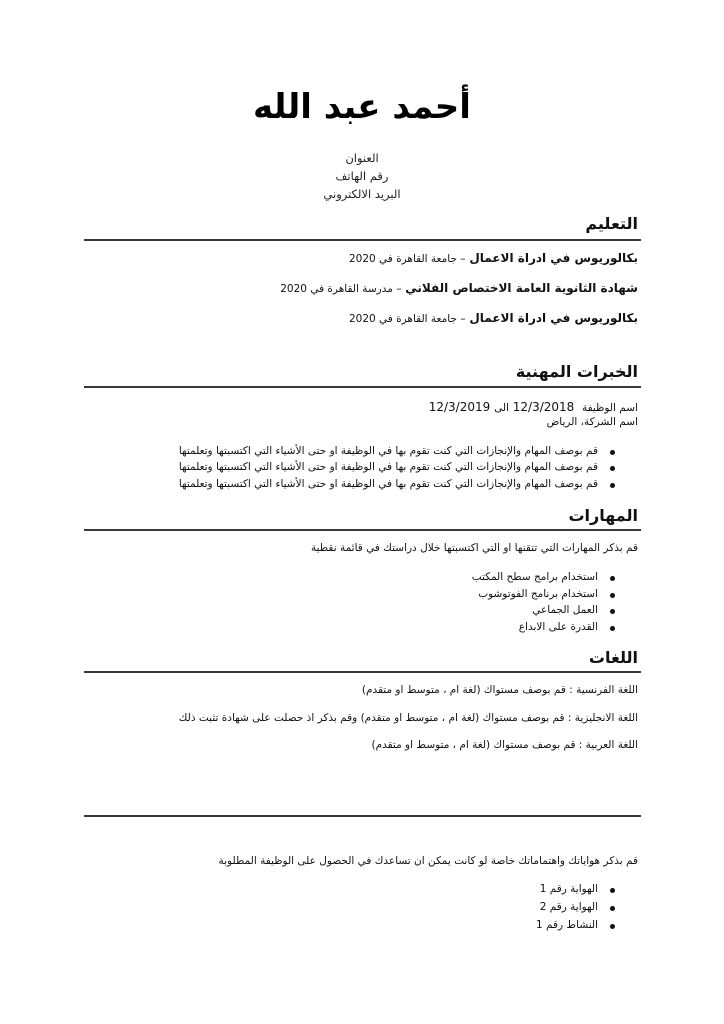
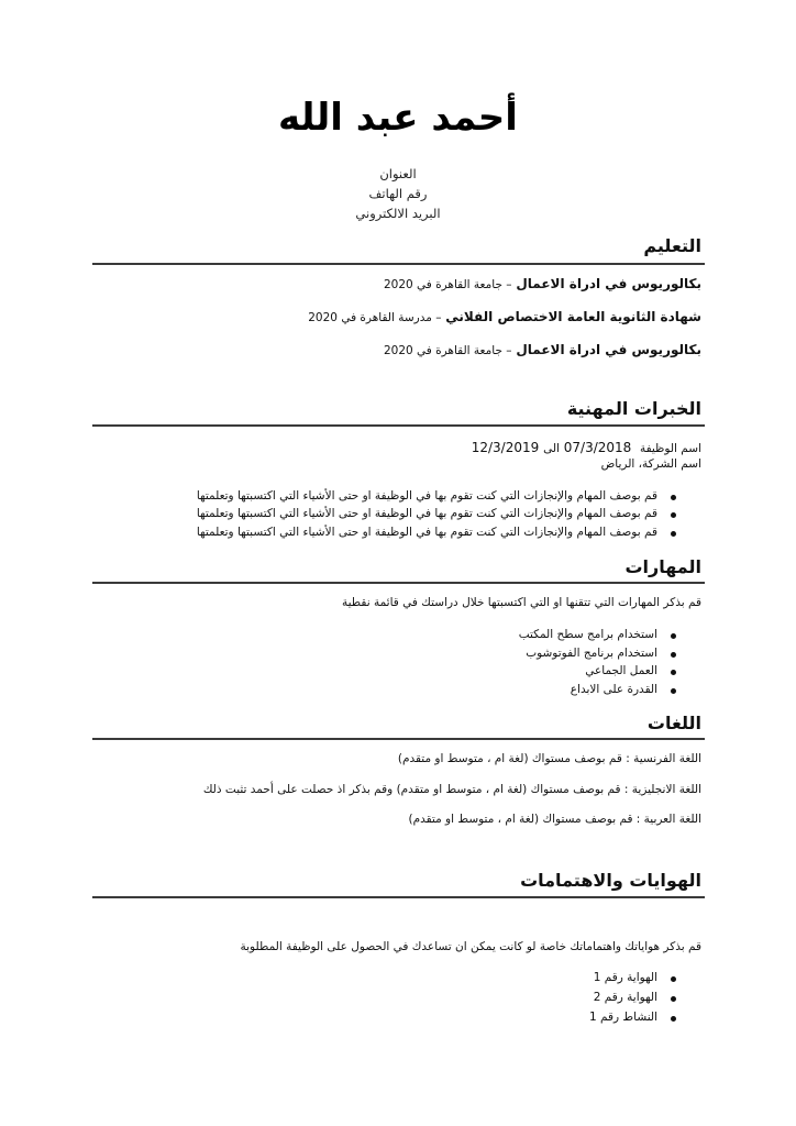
  أحمد عبد الله
  العنوان
  رقم الهاتف
  البريد الالكتروني
  التعليم
  بكالوريوس في ادراة الاعمال – جامعة القاهرة في 2020
  شهادة الثانوية العامة الاختصاص الفلاني – مدرسة القاهرة في 2020
  بكالوريوس في ادراة الاعمال – جامعة القاهرة في 2020
  الخبرات المهنية
- اسم الوظيفة 12/3/2018 الى 12/3/2019
+ اسم الوظيفة 07/3/2018 الى 12/3/2019
  اسم الشركة، الرياض
  قم بوصف المهام والإنجازات التي كنت تقوم بها في الوظيفة او حتى الأشياء التي اكتسبتها وتعلمتها
  قم بوصف المهام والإنجازات التي كنت تقوم بها في الوظيفة او حتى الأشياء التي اكتسبتها وتعلمتها
  قم بوصف المهام والإنجازات التي كنت تقوم بها في الوظيفة او حتى الأشياء التي اكتسبتها وتعلمتها
  المهارات
  قم بذكر المهارات التي تتقنها او التي اكتسبتها خلال دراستك في قائمة نقطية
  استخدام برامج سطح المكتب
  استخدام برنامج الفوتوشوب
  العمل الجماعي
  القدرة على الابداع
  اللغات
  اللغة الفرنسية : قم بوصف مستواك (لغة ام ، متوسط او متقدم)
- اللغة الانجليزية : قم بوصف مستواك (لغة ام ، متوسط او متقدم) وقم بذكر اذ حصلت على شهادة تثبت ذلك
+ اللغة الانجليزية : قم بوصف مستواك (لغة ام ، متوسط او متقدم) وقم بذكر اذ حصلت على أحمد تثبت ذلك
  اللغة العربية : قم بوصف مستواك (لغة ام ، متوسط او متقدم)
+ الهوايات والاهتمامات
  قم بذكر هواياتك واهتماماتك خاصة لو كانت يمكن ان تساعدك في الحصول على الوظيفة المطلوبة
  الهواية رقم 1
  الهواية رقم 2
  النشاط رقم 1
